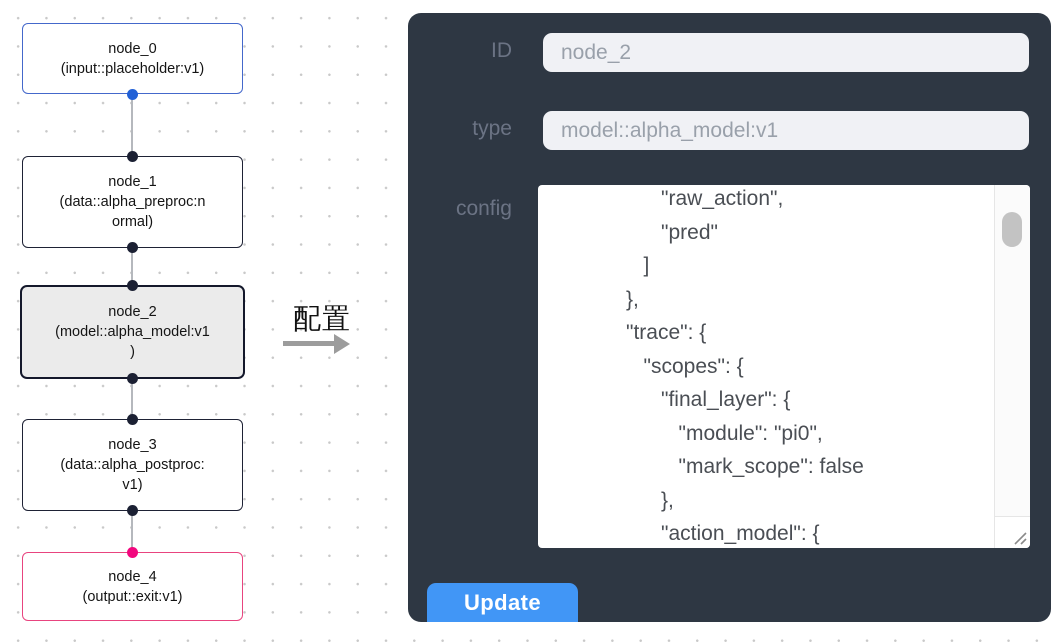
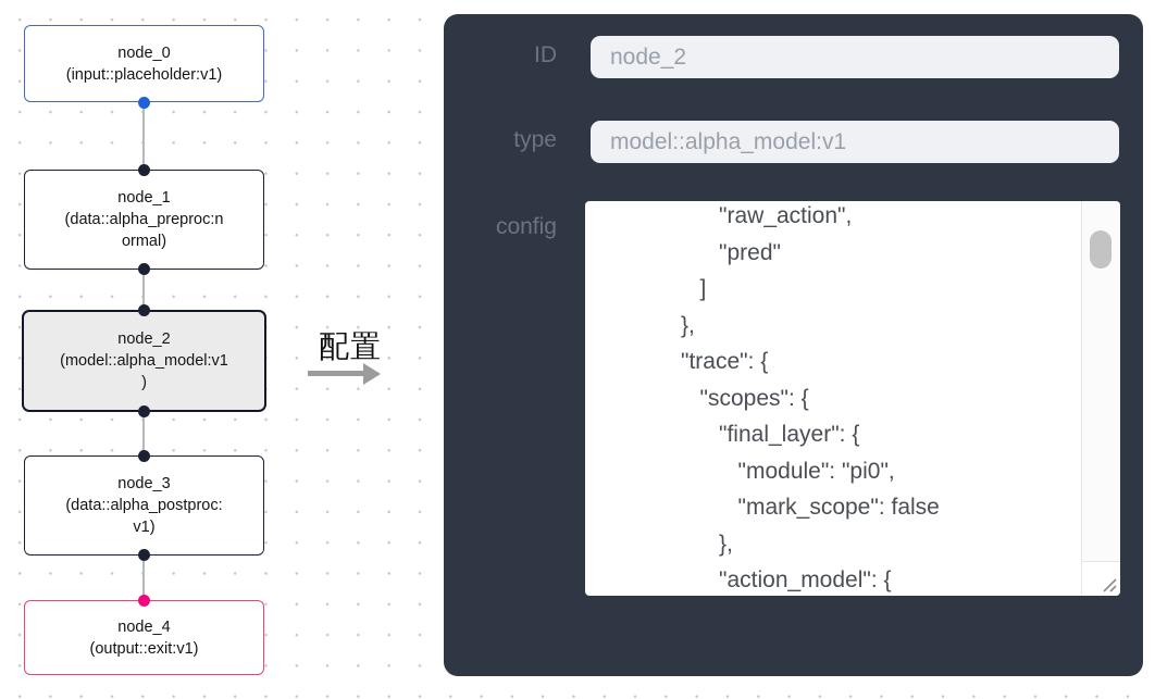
  node_0
  (input::placeholder:v1)
  node_1
  (data::alpha_preproc:n
  ormal)
  node_2
  (model::alpha_model:v1
  )
  node_3
  (data::alpha_postproc:
  v1)
  node_4
  (output::exit:v1)
  配置
  ID
  node_2
  type
  model::alpha_model:v1
  config
  "raw_action",
  "pred"
  ]
  },
  "trace": {
  "scopes": {
  "final_layer": {
  "module": "pi0",
  "mark_scope": false
  },
  "action_model": {
- Update
